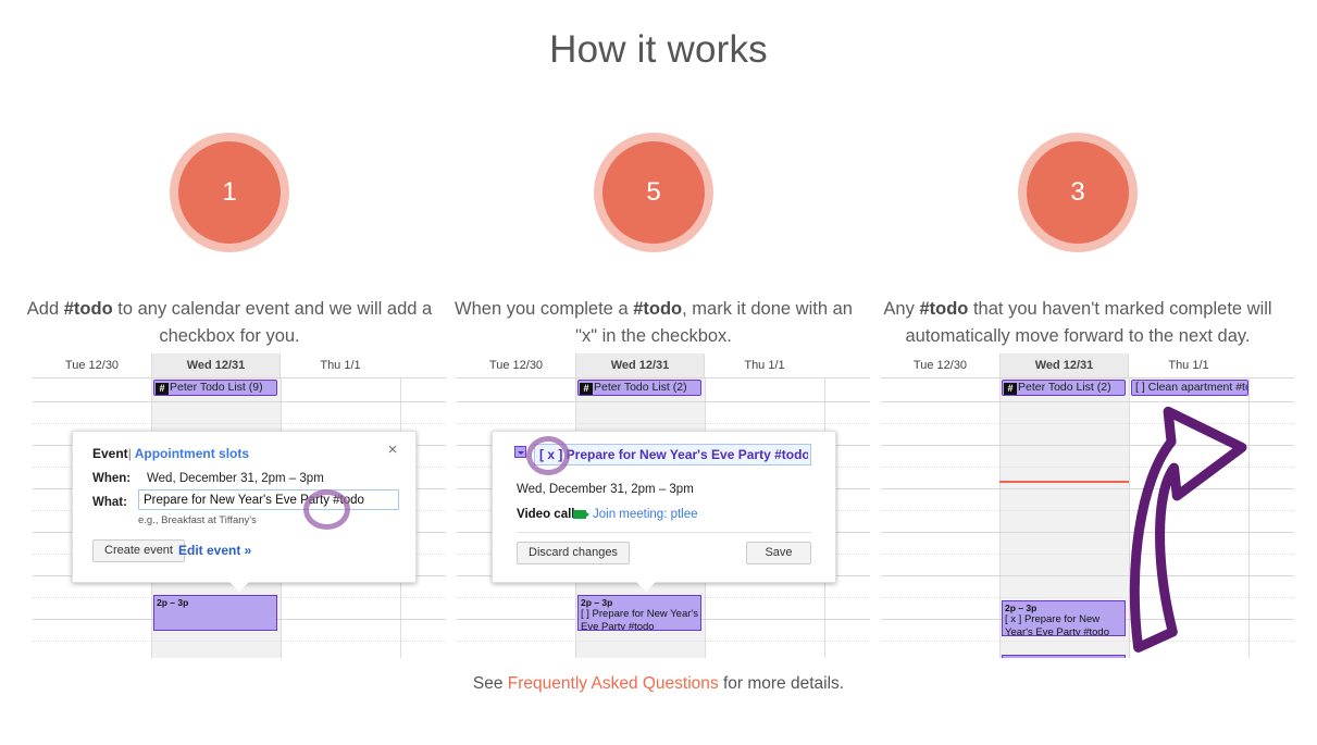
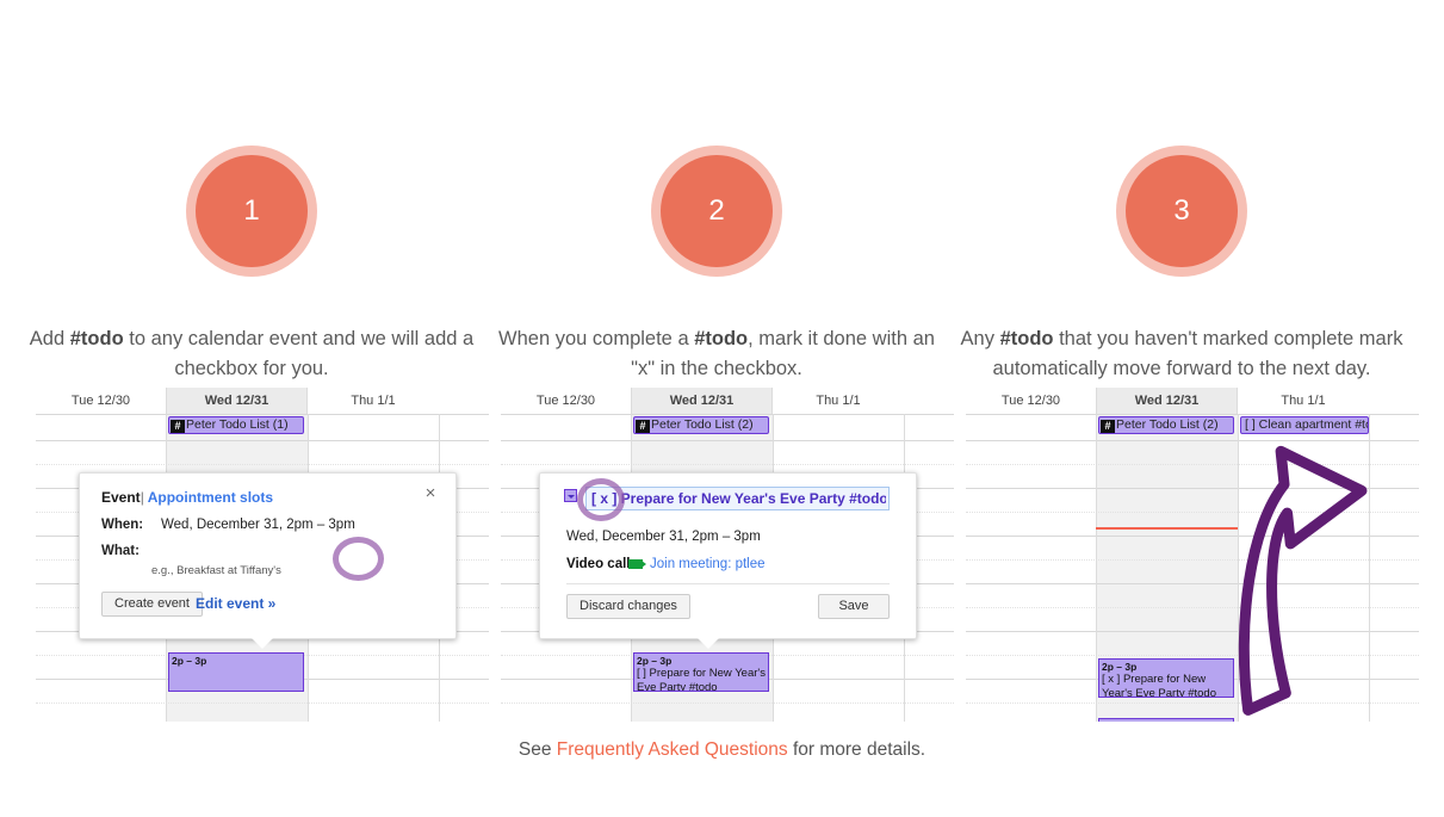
- How it works
  1
  Add #todo to any calendar event and we will add a checkbox for you.
- 5
+ 2
  When you complete a #todo, mark it done with an "x" in the checkbox.
  3
- Any #todo that you haven't marked complete will automatically move forward to the next day.
+ Any #todo that you haven't marked complete mark automatically move forward to the next day.
  Tue 12/30
  Wed 12/31
  Thu 1/1
- # Peter Todo List (9)
+ # Peter Todo List (1)
  2p – 3p
  Tue 12/30
  Wed 12/31
  Thu 1/1
  # Peter Todo List (2)
  2p – 3p
  [ ] Prepare for New Year's Eve Party #todo
  Tue 12/30
  Wed 12/31
  Thu 1/1
  # Peter Todo List (2)
  [ ] Clean apartment #t
  2p – 3p
  [ x ] Prepare for New Year's Eve Party #todo
  Event| Appointment slots
  ×
  When:
  Wed, December 31, 2pm – 3pm
  What:
- Prepare for New Year's Eve Party #todo
  e.g., Breakfast at Tiffany's
  Create event
  Edit event »
  [ x ] Prepare for New Year's Eve Party #todo
  Wed, December 31, 2pm – 3pm
  Video cal
  Join meeting: ptlee
  Discard changes
  Save
  See Frequently Asked Questions for more details.
